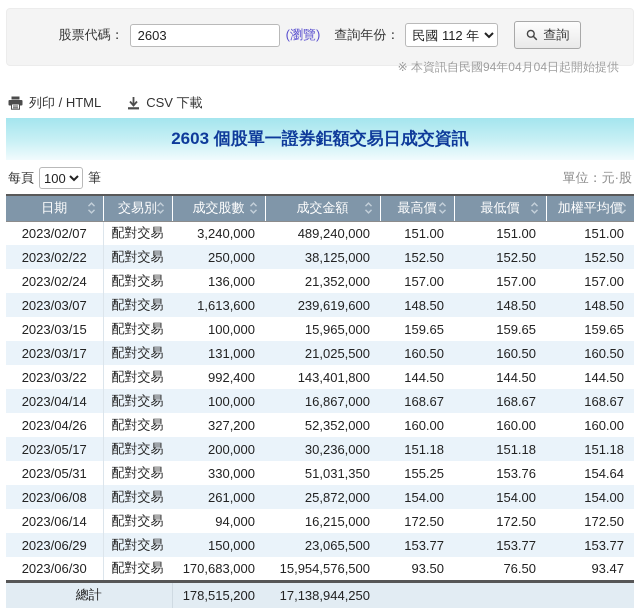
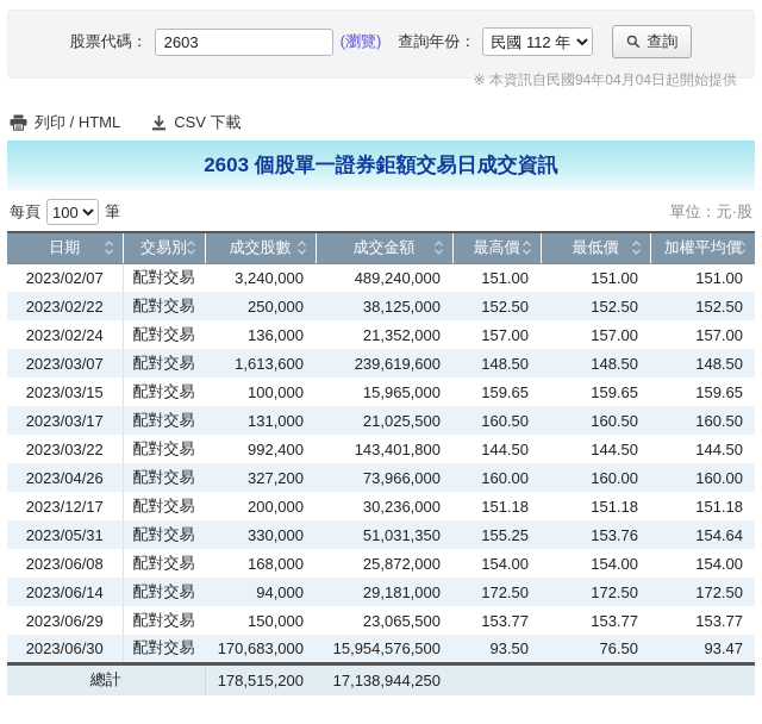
  股票代碼：
  2603
  (瀏覽)
  查詢年份：
  民國 112 年
  查詢
  ※ 本資訊自民國94年04月04日起開始提供
  列印 / HTML
  CSV 下載
  2603 個股單一證券鉅額交易日成交資訊
  每頁
  100
  筆
  單位：元·股
  日期	交易別	成交股數	成交金額	最高價	最低價	加權平均價
  2023/02/07	配對交易	3,240,000	489,240,000	151.00	151.00	151.00
  2023/02/22	配對交易	250,000	38,125,000	152.50	152.50	152.50
  2023/02/24	配對交易	136,000	21,352,000	157.00	157.00	157.00
  2023/03/07	配對交易	1,613,600	239,619,600	148.50	148.50	148.50
  2023/03/15	配對交易	100,000	15,965,000	159.65	159.65	159.65
  2023/03/17	配對交易	131,000	21,025,500	160.50	160.50	160.50
  2023/03/22	配對交易	992,400	143,401,800	144.50	144.50	144.50
- 2023/04/14	配對交易	100,000	16,867,000	168.67	168.67	168.67
- 2023/04/26	配對交易	327,200	52,352,000	160.00	160.00	160.00
+ 2023/04/26	配對交易	327,200	73,966,000	160.00	160.00	160.00
- 2023/05/17	配對交易	200,000	30,236,000	151.18	151.18	151.18
+ 2023/12/17	配對交易	200,000	30,236,000	151.18	151.18	151.18
  2023/05/31	配對交易	330,000	51,031,350	155.25	153.76	154.64
- 2023/06/08	配對交易	261,000	25,872,000	154.00	154.00	154.00
+ 2023/06/08	配對交易	168,000	25,872,000	154.00	154.00	154.00
- 2023/06/14	配對交易	94,000	16,215,000	172.50	172.50	172.50
+ 2023/06/14	配對交易	94,000	29,181,000	172.50	172.50	172.50
  2023/06/29	配對交易	150,000	23,065,500	153.77	153.77	153.77
  2023/06/30	配對交易	170,683,000	15,954,576,500	93.50	76.50	93.47
  總計	178,515,200	17,138,944,250
